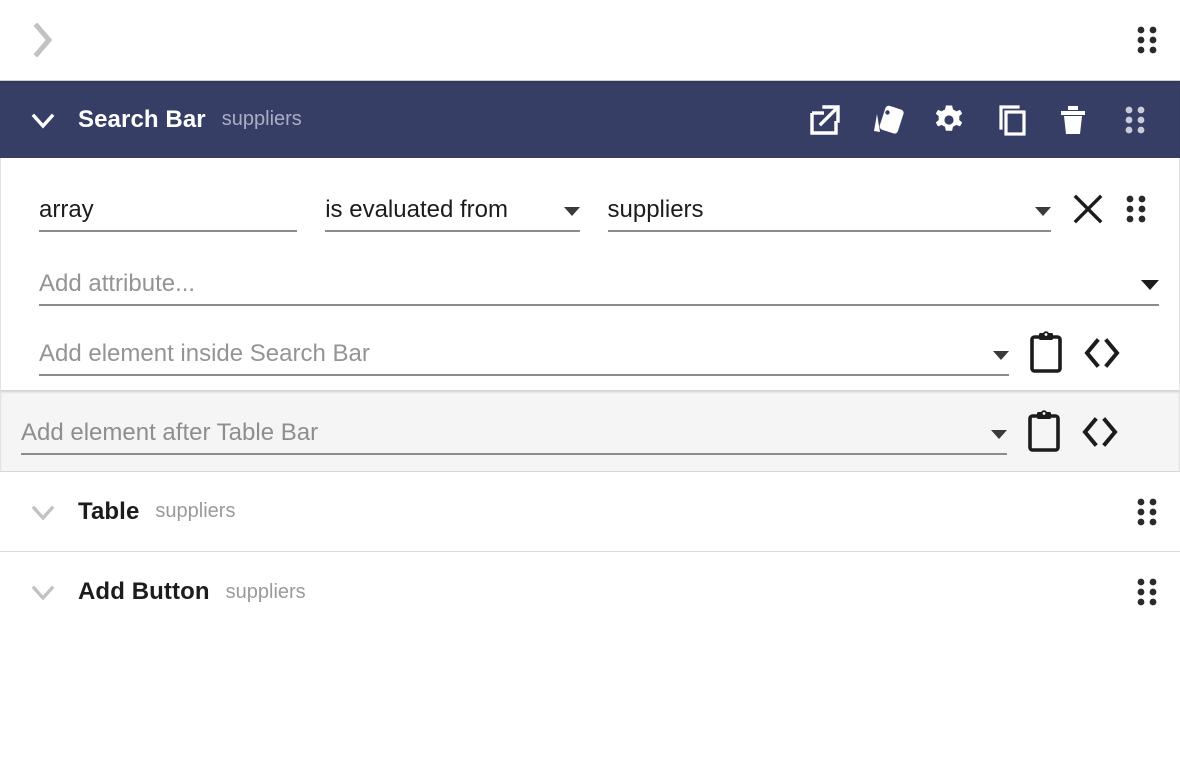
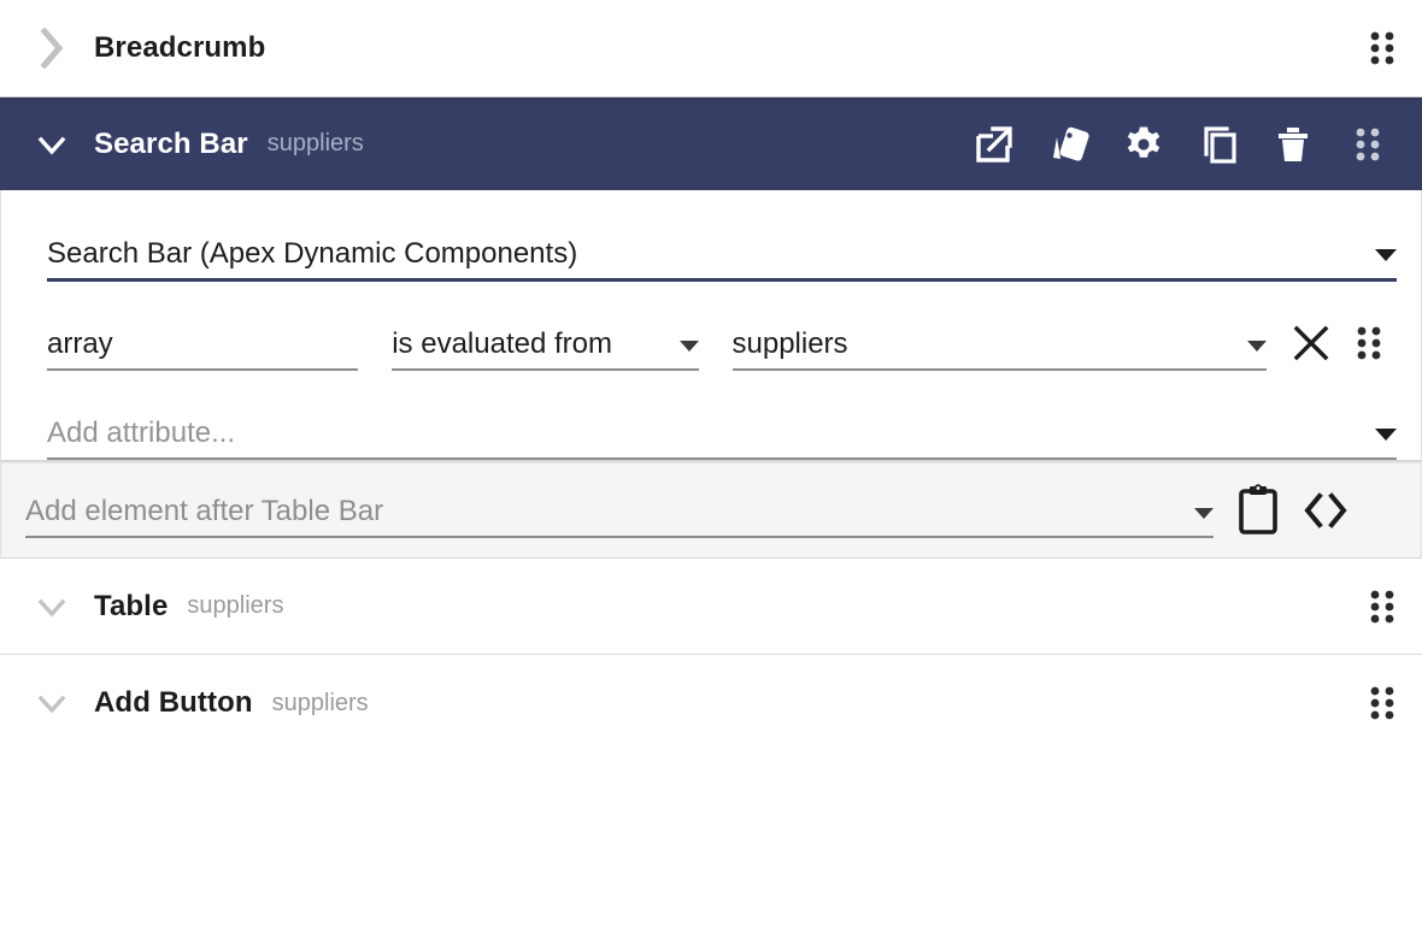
+ Breadcrumb
  Search Bar
  suppliers
+ Search Bar (Apex Dynamic Components)
  array
  is evaluated from
  suppliers
  Add attribute...
- Add element inside Search Bar
  Add element after Table Bar
  Table
  suppliers
  Add Button
  suppliers
